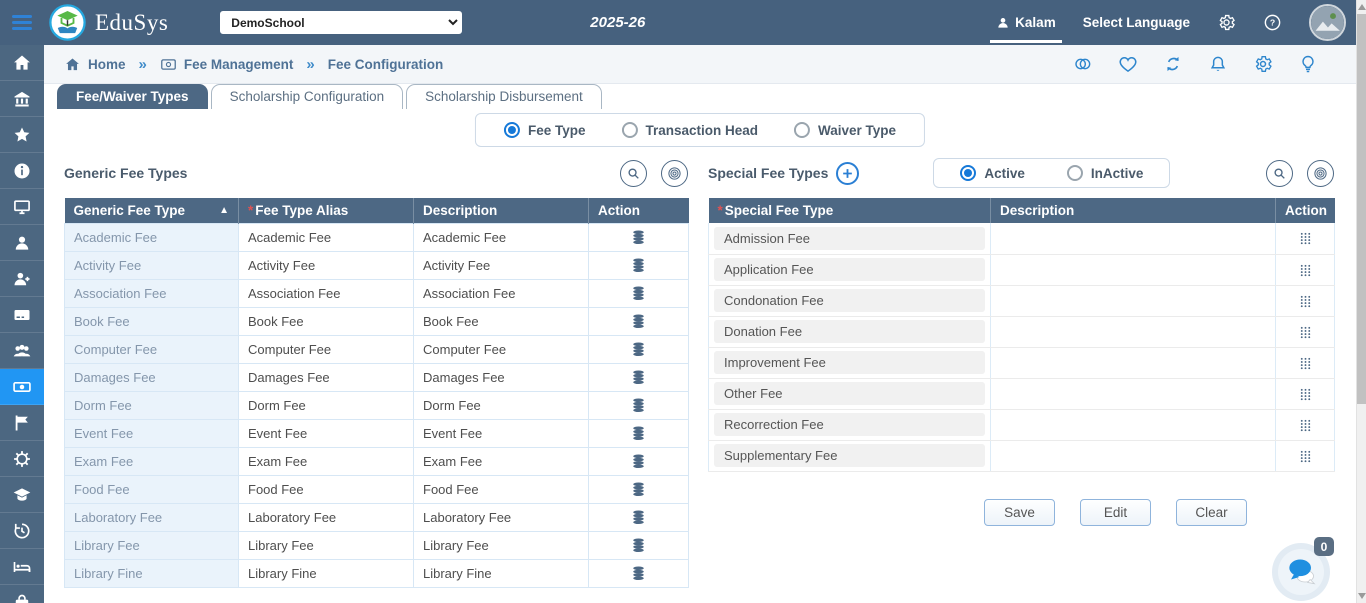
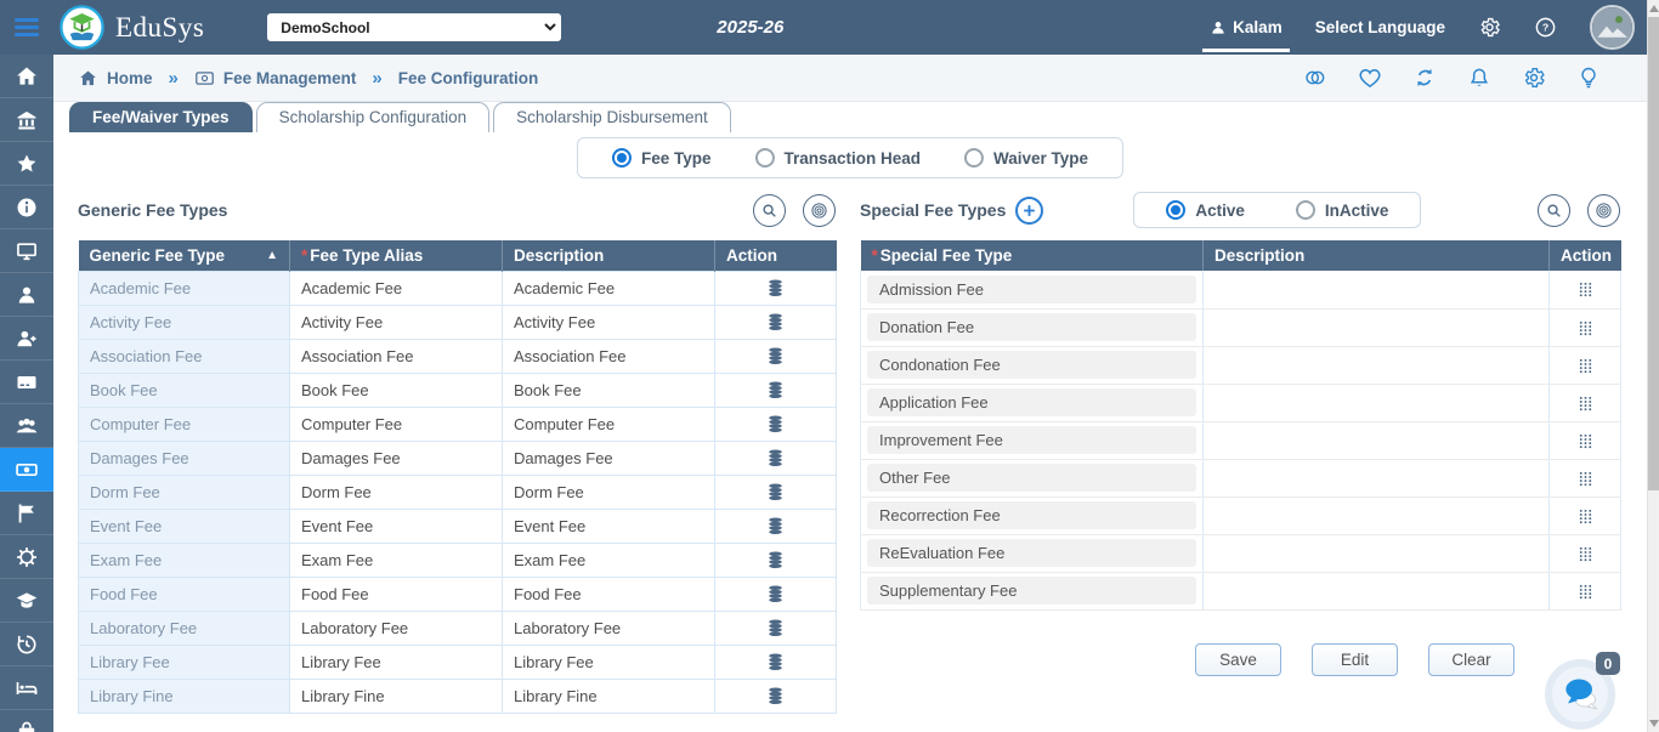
  EduSys
  DemoSchool
  2025-26
  Kalam
  Select Language
  ?
  Home
  »
  Fee Management
  »
  Fee Configuration
  Fee/Waiver Types
  Scholarship Configuration
  Scholarship Disbursement
  Fee Type
  Transaction Head
  Waiver Type
  Generic Fee Types
  Generic Fee Type ▲	* Fee Type Alias	Description	Action
  Academic Fee	Academic Fee	Academic Fee
  Activity Fee	Activity Fee	Activity Fee
  Association Fee	Association Fee	Association Fee
  Book Fee	Book Fee	Book Fee
  Computer Fee	Computer Fee	Computer Fee
  Damages Fee	Damages Fee	Damages Fee
  Dorm Fee	Dorm Fee	Dorm Fee
  Event Fee	Event Fee	Event Fee
  Exam Fee	Exam Fee	Exam Fee
  Food Fee	Food Fee	Food Fee
  Laboratory Fee	Laboratory Fee	Laboratory Fee
  Library Fee	Library Fee	Library Fee
  Library Fine	Library Fine	Library Fine
  Special Fee Types
  Active
  InActive
  * Special Fee Type	Description	Action
  Admission Fee
- Application Fee
+ Donation Fee
  Condonation Fee
- Donation Fee
+ Application Fee
  Improvement Fee
  Other Fee
  Recorrection Fee
+ ReEvaluation Fee
  Supplementary Fee
  Save
  Edit
  Clear
  0
